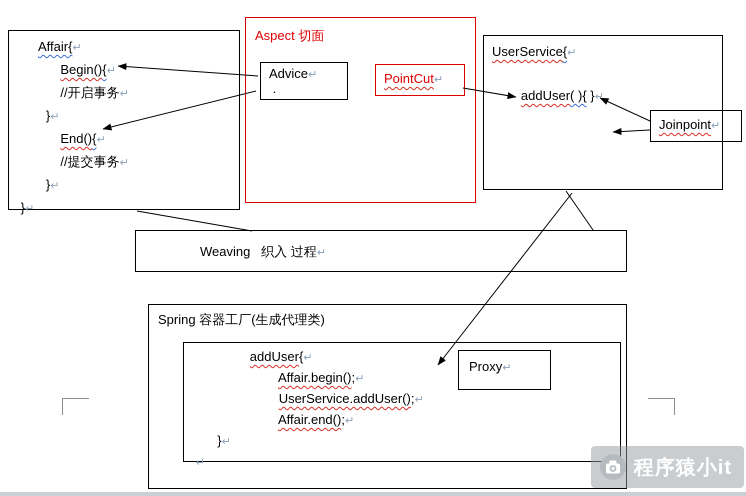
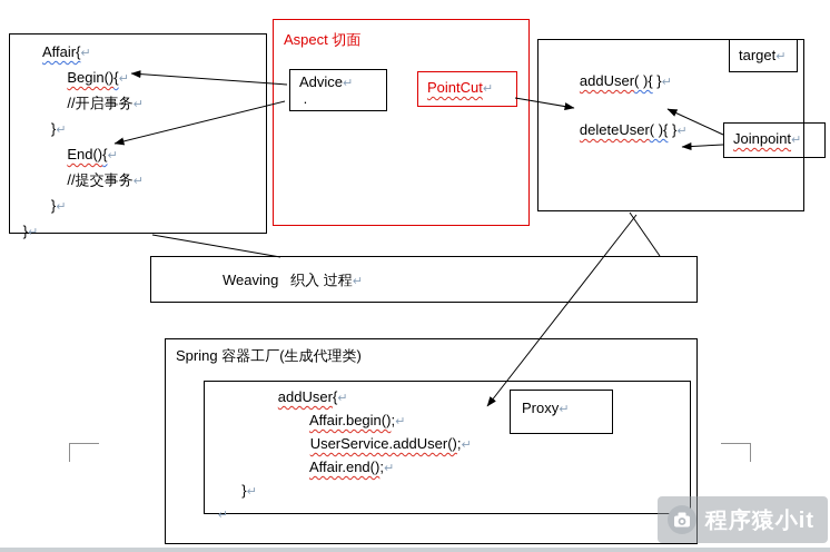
  Affair{↵
  Begin(){↵
  //开启事务↵
  }↵
  End(){↵
  //提交事务↵
  }↵
  }↵
  Aspect 切面
  Advice↵
  .
  PointCut↵
- UserService{↵
  addUser( ){ }↵
+ deleteUser( ){ }↵
+ target↵
  Joinpoint↵
  Weaving 织入 过程↵
  Spring 容器工厂(生成代理类)
  addUser{↵
  Affair.begin();↵
  UserService.addUser();↵
  Affair.end();↵
  }↵
  ↵
  Proxy↵
  程序猿小it
